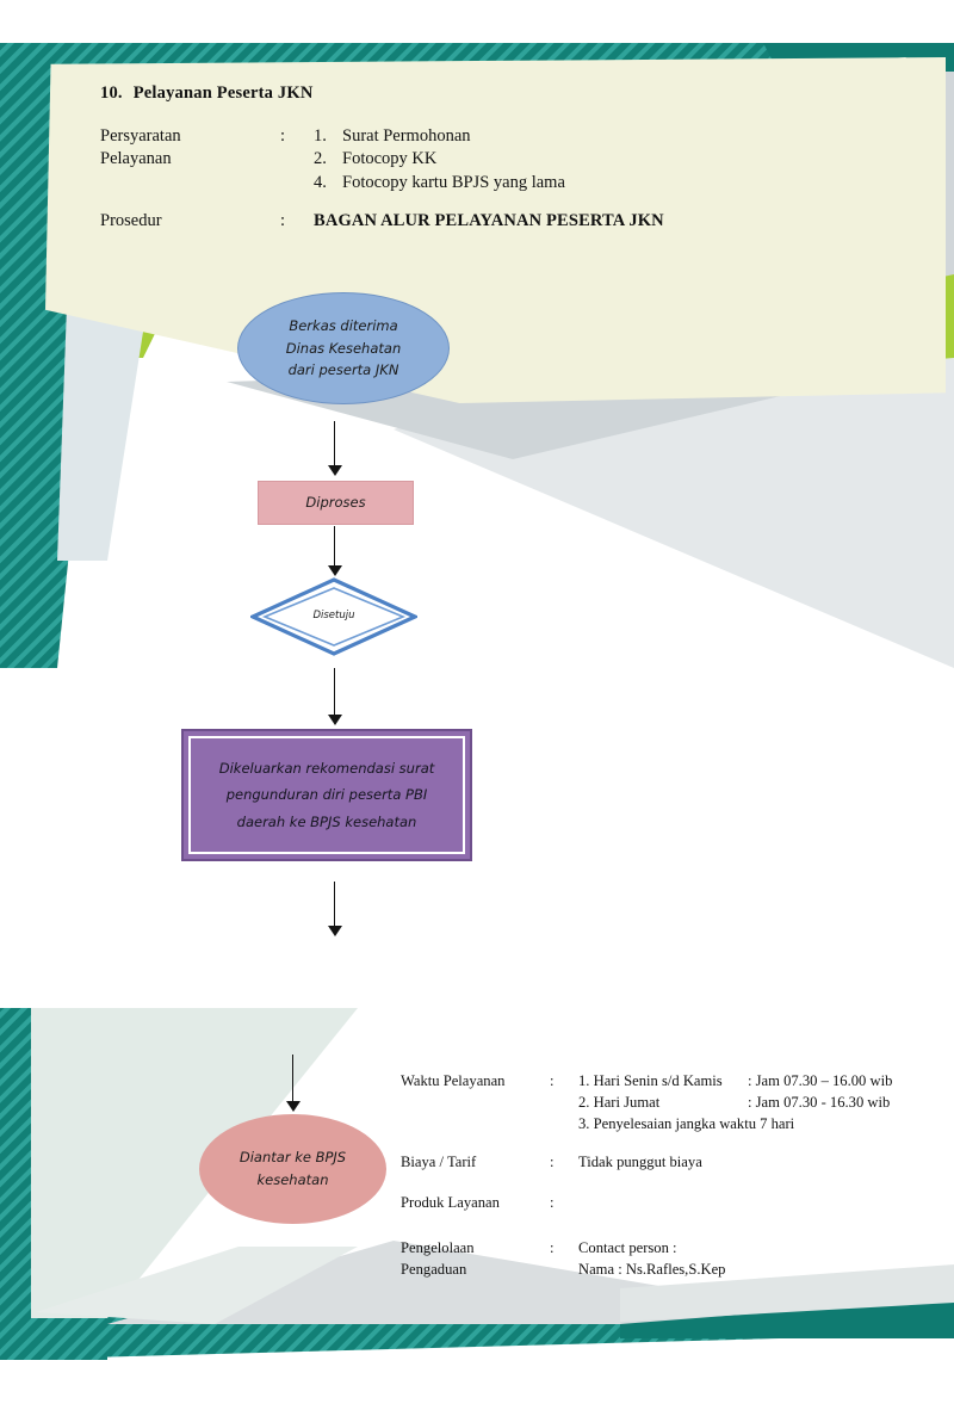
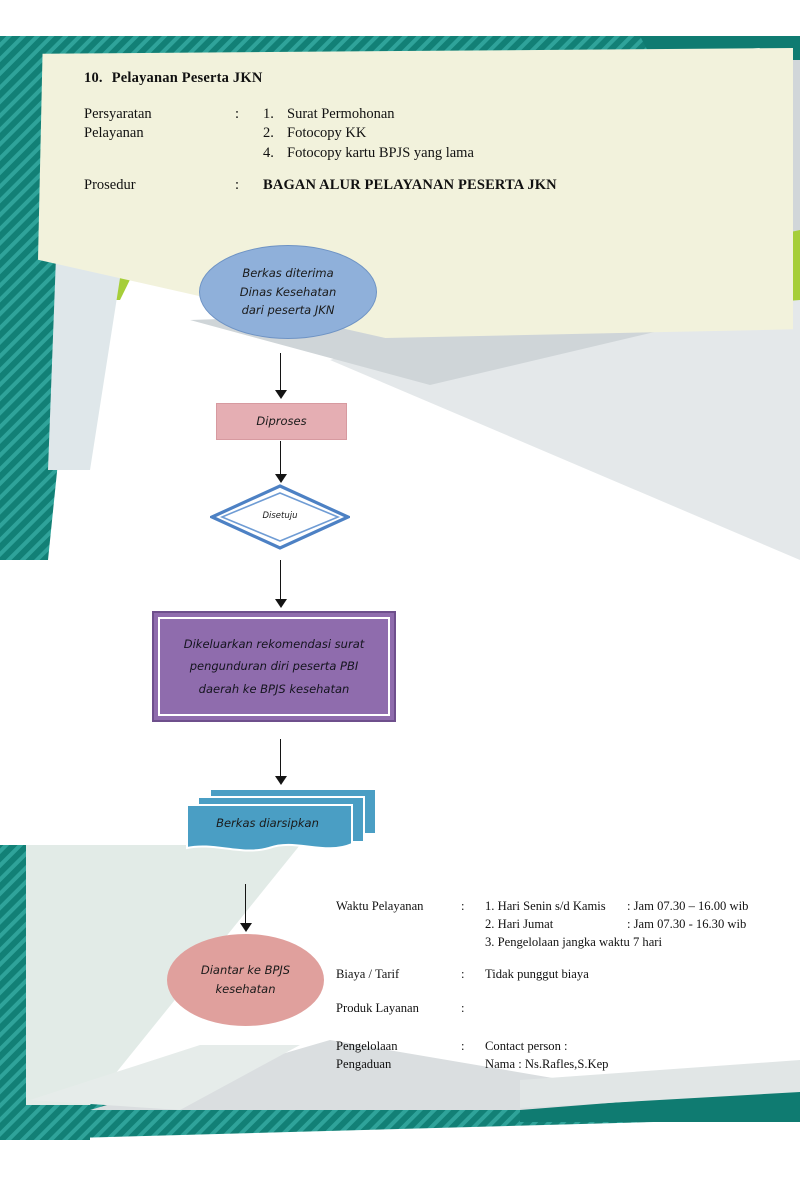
  10. Pelayanan Peserta JKN
  Persyaratan
  Pelayanan
  :
  1.
  Surat Permohonan
  2.
  Fotocopy KK
  4.
  Fotocopy kartu BPJS yang lama
  Prosedur
  :
  BAGAN ALUR PELAYANAN PESERTA JKN
  Berkas diterima
  Dinas Kesehatan
  dari peserta JKN
  Diproses
  Disetuju
  Dikeluarkan rekomendasi surat
  pengunduran diri peserta PBI
  daerah ke BPJS kesehatan
+ Berkas diarsipkan
  Diantar ke BPJS
  kesehatan
  Waktu Pelayanan
  :
  1. Hari Senin s/d Kamis
  : Jam 07.30 – 16.00 wib
  2. Hari Jumat
  : Jam 07.30 - 16.30 wib
- 3. Penyelesaian jangka waktu 7 hari
+ 3. Pengelolaan jangka waktu 7 hari
  Biaya / Tarif
  :
  Tidak punggut biaya
  Produk Layanan
  :
  Pengelolaan
  Pengaduan
  :
  Contact person :
  Nama : Ns.Rafles,S.Kep
